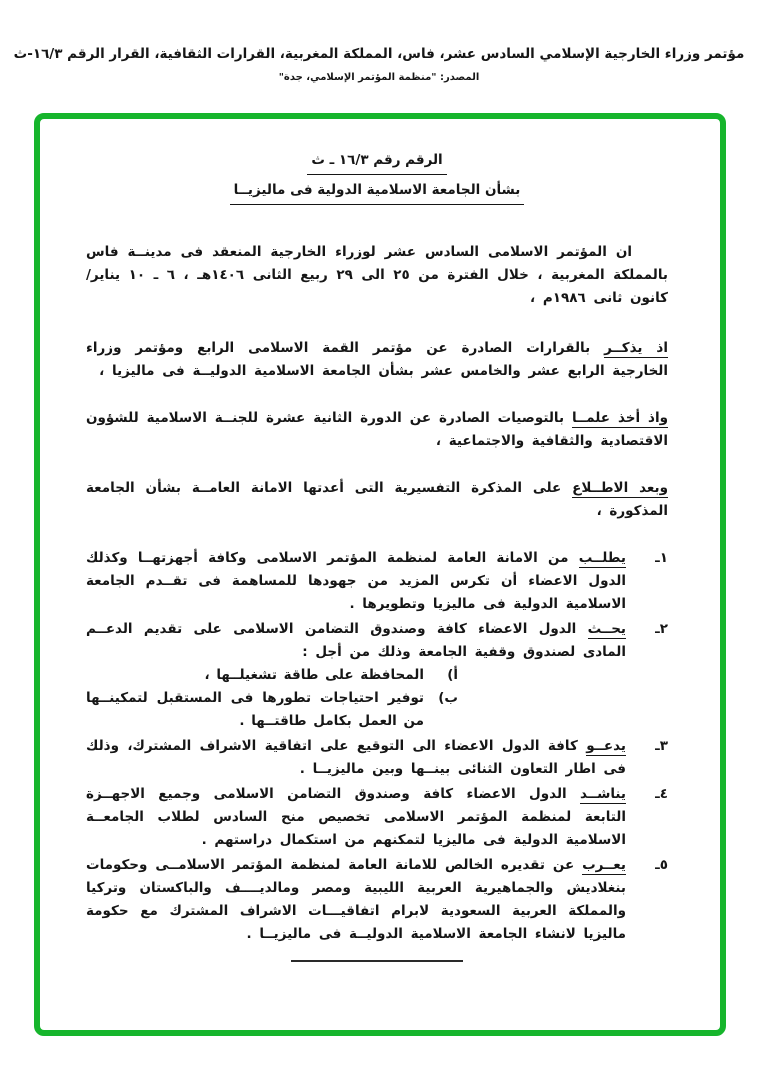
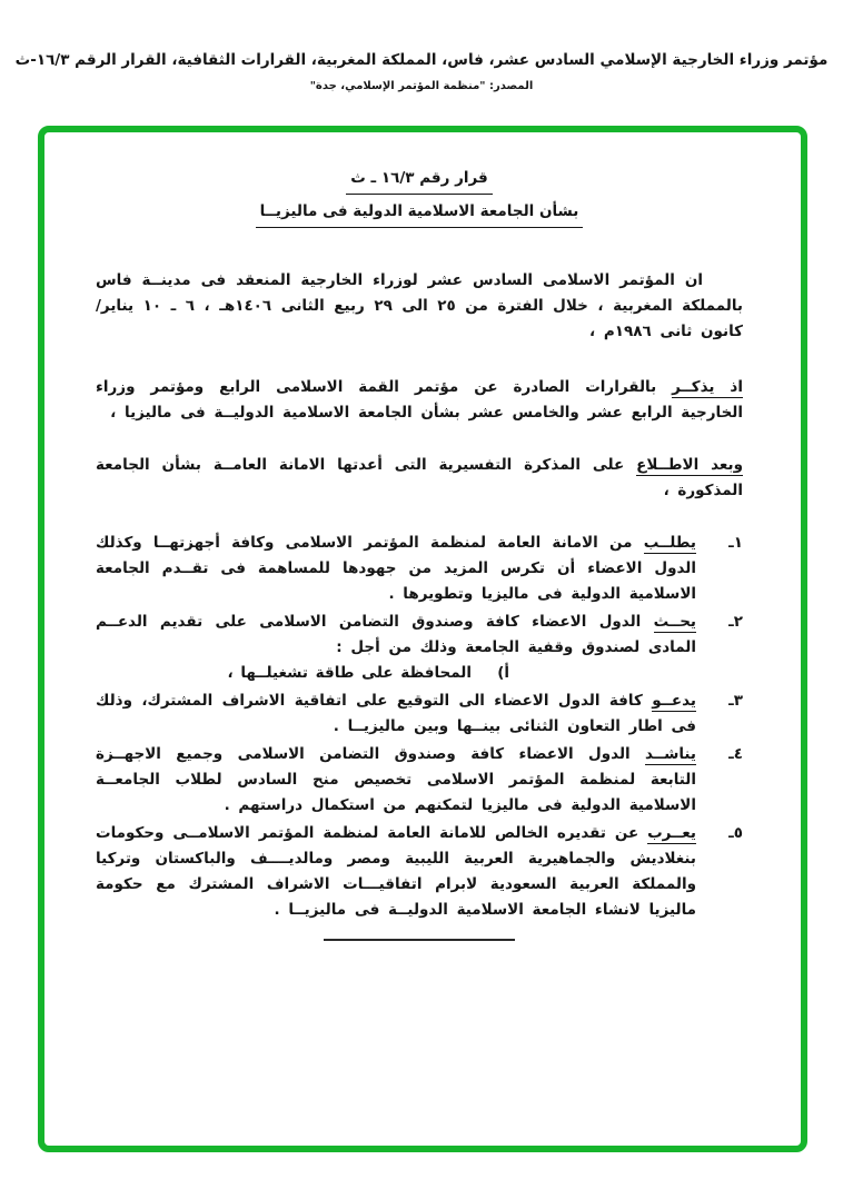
  مؤتمر وزراء الخارجية الإسلامي السادس عشر، فاس، المملكة المغربية، القرارات الثقافية، القرار الرقم ١٦/٣-ث
  المصدر: "منظمة المؤتمر الإسلامي، جدة"
- الرقم رقم ١٦/٣ ـ ث
+ قرار رقم ١٦/٣ ـ ث
  بشأن الجامعة الاسلامية الدولية فى ماليزيــا
  ان المؤتمر الاسلامى السادس عشر لوزراء الخارجية المنعقد فى مدينــة فاس بالمملكة المغربية ، خلال الفترة من ٢٥ الى ٢٩ ربيع الثانى ١٤٠٦هـ ، ٦ ـ ١٠ يناير/ كانون ثانى ١٩٨٦م ،
  اذ يذكــر بالقرارات الصادرة عن مؤتمر القمة الاسلامى الرابع ومؤتمر وزراء الخارجية الرابع عشر والخامس عشر بشأن الجامعة الاسلامية الدوليــة فى ماليزيا ،
- واذ أخذ علمــا بالتوصيات الصادرة عن الدورة الثانية عشرة للجنــة الاسلامية للشؤون الاقتصادية والثقافية والاجتماعية ،
  وبعد الاطــلاع على المذكرة التفسيرية التى أعدتها الامانة العامــة بشأن الجامعة المذكورة ،
  ١ـ
  يطلــب من الامانة العامة لمنظمة المؤتمر الاسلامى وكافة أجهزتهــا وكذلك الدول الاعضاء أن تكرس المزيد من جهودها للمساهمة فى تقــدم الجامعة الاسلامية الدولية فى ماليزيا وتطويرها .
  ٢ـ
  يحــث الدول الاعضاء كافة وصندوق التضامن الاسلامى على تقديم الدعــم المادى لصندوق وقفية الجامعة وذلك من أجل :
  أ)
  المحافظة على طاقة تشغيلــها ،
- ب)
- توفير احتياجات تطورها فى المستقبل لتمكينــها من العمل بكامل طاقتــها .
  ٣ـ
  يدعــو كافة الدول الاعضاء الى التوقيع على اتفاقية الاشراف المشترك، وذلك فى اطار التعاون الثنائى بينــها وبين ماليزيــا .
  ٤ـ
  يناشــد الدول الاعضاء كافة وصندوق التضامن الاسلامى وجميع الاجهــزة التابعة لمنظمة المؤتمر الاسلامى تخصيص منح السادس لطلاب الجامعــة الاسلامية الدولية فى ماليزيا لتمكنهم من استكمال دراستهم .
  ٥ـ
  يعــرب عن تقديره الخالص للامانة العامة لمنظمة المؤتمر الاسلامــى وحكومات بنغلاديش والجماهيرية العربية الليبية ومصر ومالديــــف والباكستان وتركيا والمملكة العربية السعودية لابرام اتفاقيـــات الاشراف المشترك مع حكومة ماليزيا لانشاء الجامعة الاسلامية الدوليــة فى ماليزيــا .
